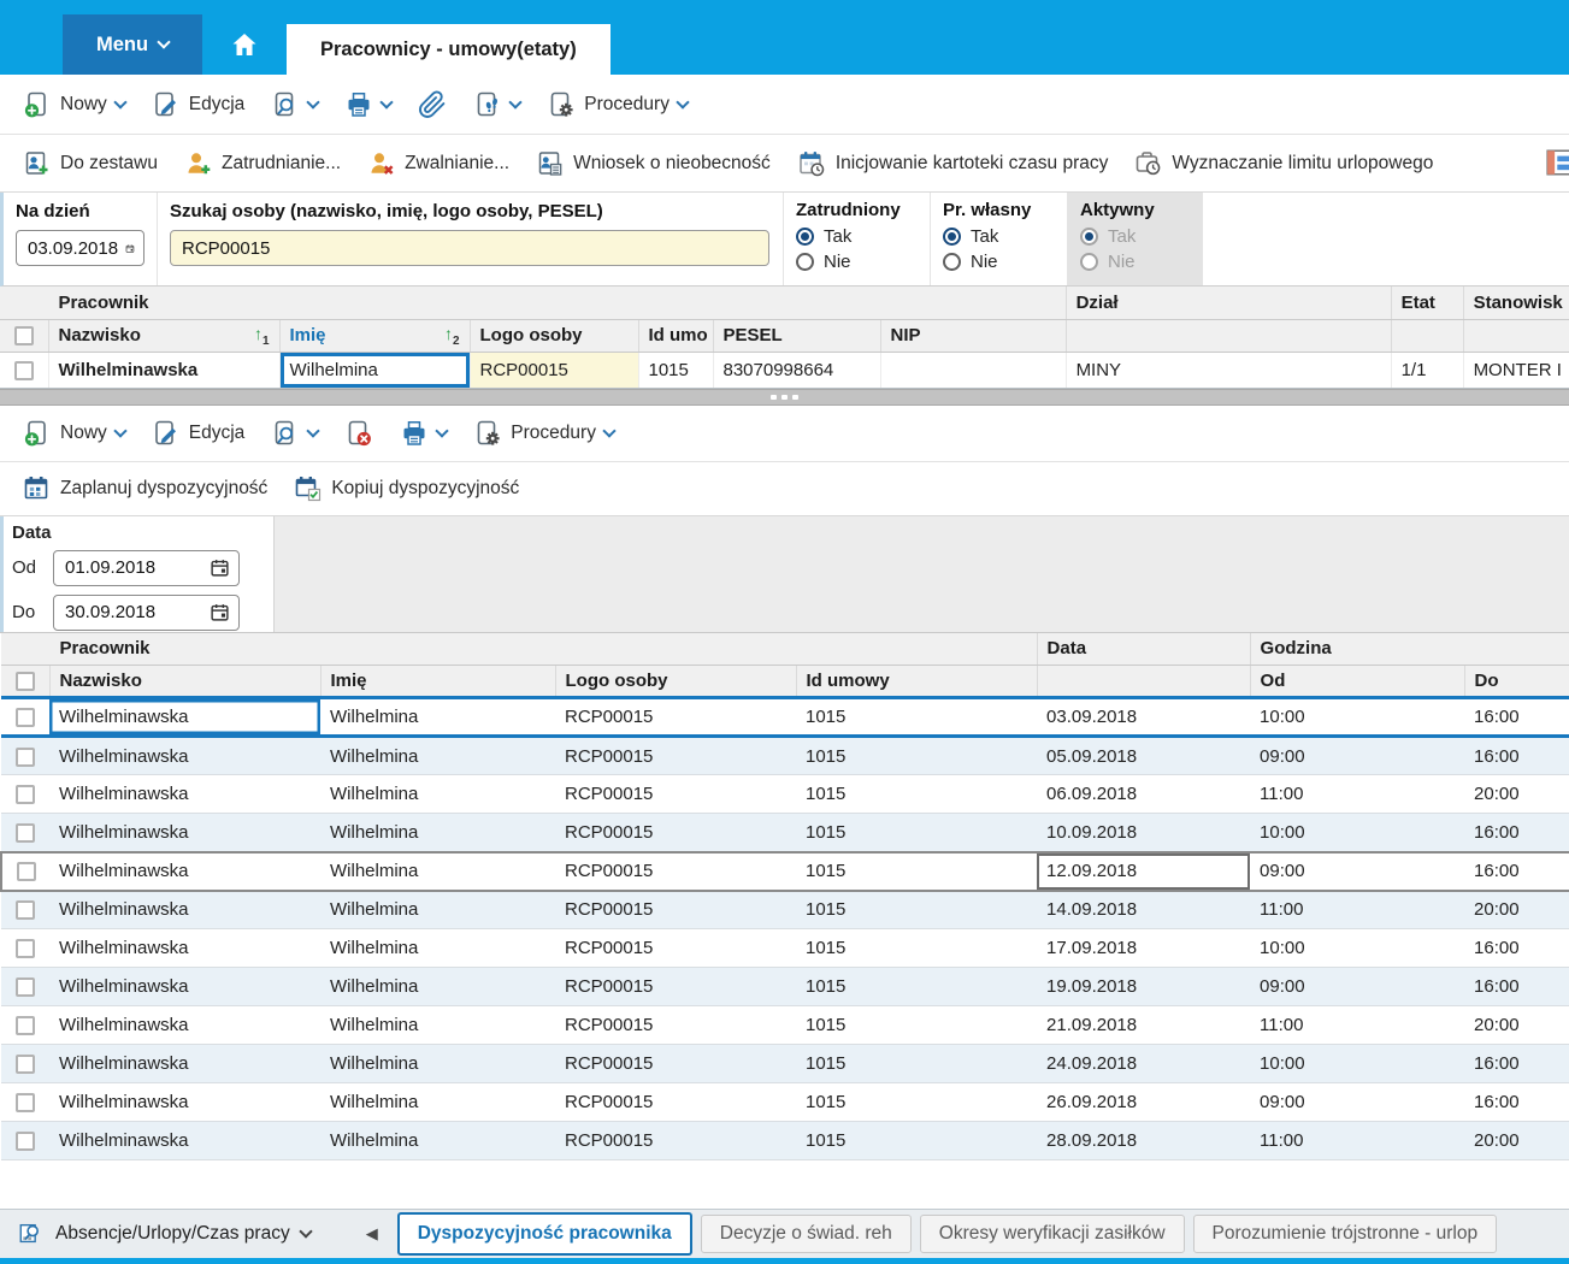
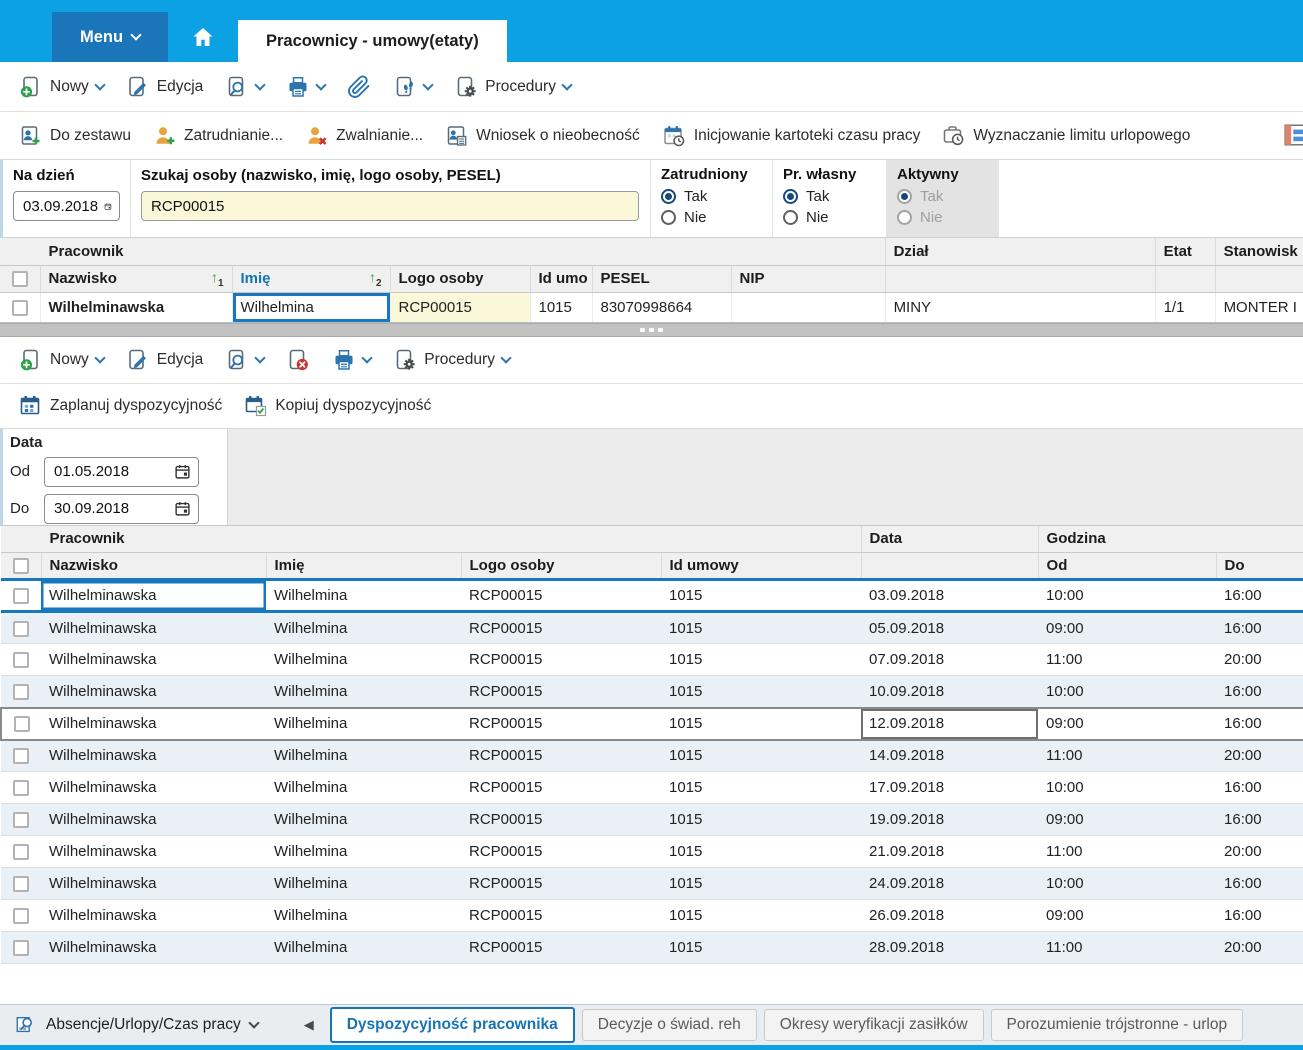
  Menu
  Pracownicy - umowy(etaty)
  Nowy
  Edycja
  Procedury
  Do zestawu
  Zatrudnianie...
  Zwalnianie...
  Wniosek o nieobecność
  Inicjowanie kartoteki czasu pracy
  Wyznaczanie limitu urlopowego
  Na dzień
  03.09.2018
  Szukaj osoby (nazwisko, imię, logo osoby, PESEL)
  RCP00015
  Zatrudniony
  Tak
  Nie
  Pr. własny
  Tak
  Nie
  Aktywny
  Tak
  Nie
  	Pracownik	Dział	Etat	Stanowisk
  	Nazwisko ↑1	Imię ↑2	Logo osoby	Id umo	PESEL	NIP
  	Wilhelminawska	Wilhelmina	RCP00015	1015	83070998664		MINY	1/1	MONTER I
  Nowy
  Edycja
  Procedury
  Zaplanuj dyspozycyjność
  Kopiuj dyspozycyjność
  Data
  Od
- 01.09.2018
+ 01.05.2018
  Do
  30.09.2018
  	Pracownik	Data	Godzina
  	Nazwisko	Imię	Logo osoby	Id umowy		Od	Do
  	Wilhelminawska	Wilhelmina	RCP00015	1015	03.09.2018	10:00	16:00
  	Wilhelminawska	Wilhelmina	RCP00015	1015	05.09.2018	09:00	16:00
- 	Wilhelminawska	Wilhelmina	RCP00015	1015	06.09.2018	11:00	20:00
+ 	Wilhelminawska	Wilhelmina	RCP00015	1015	07.09.2018	11:00	20:00
  	Wilhelminawska	Wilhelmina	RCP00015	1015	10.09.2018	10:00	16:00
  	Wilhelminawska	Wilhelmina	RCP00015	1015	12.09.2018	09:00	16:00
  	Wilhelminawska	Wilhelmina	RCP00015	1015	14.09.2018	11:00	20:00
  	Wilhelminawska	Wilhelmina	RCP00015	1015	17.09.2018	10:00	16:00
  	Wilhelminawska	Wilhelmina	RCP00015	1015	19.09.2018	09:00	16:00
  	Wilhelminawska	Wilhelmina	RCP00015	1015	21.09.2018	11:00	20:00
  	Wilhelminawska	Wilhelmina	RCP00015	1015	24.09.2018	10:00	16:00
  	Wilhelminawska	Wilhelmina	RCP00015	1015	26.09.2018	09:00	16:00
  	Wilhelminawska	Wilhelmina	RCP00015	1015	28.09.2018	11:00	20:00
  Absencje/Urlopy/Czas pracy
  ◀
  Dyspozycyjność pracownika
  Decyzje o świad. reh
  Okresy weryfikacji zasiłków
  Porozumienie trójstronne - urlop
